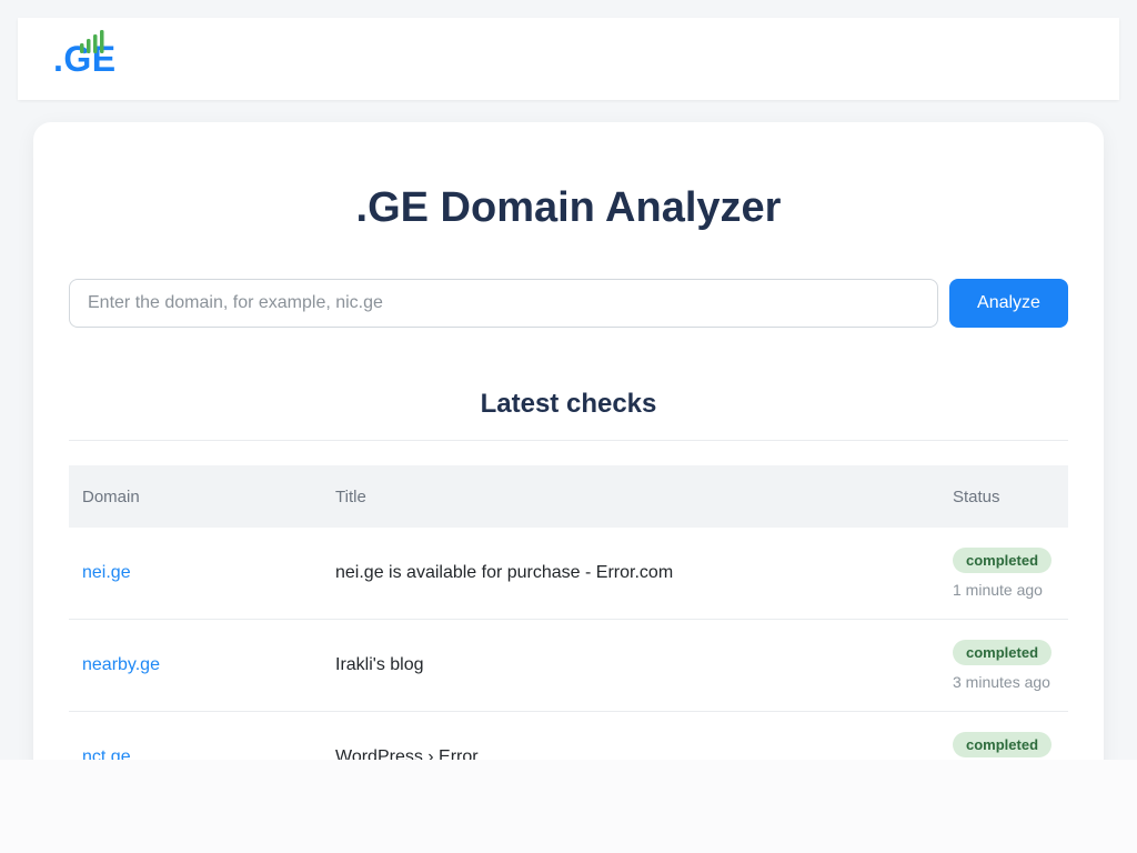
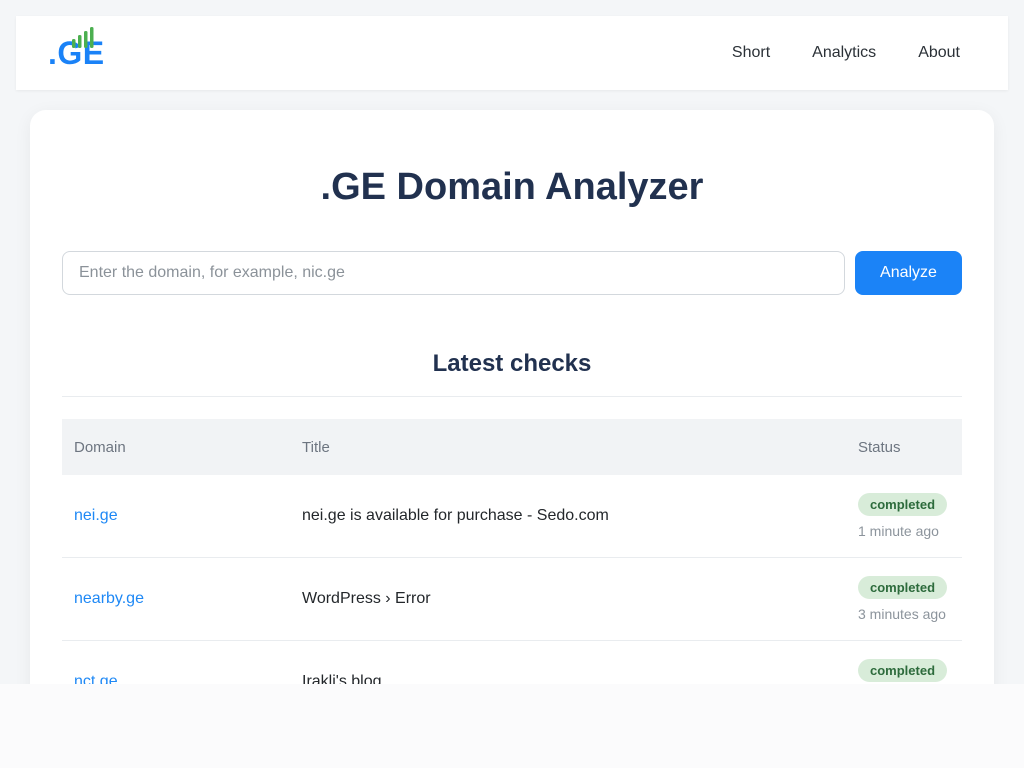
  .GE
+ Short
+ Analytics
+ About
  .GE Domain Analyzer
  Enter the domain, for example, nic.ge
  Analyze
  Latest checks
  Domain
  Title
  Status
  nei.ge
- nei.ge is available for purchase - Error.com
+ nei.ge is available for purchase - Sedo.com
  completed
  1 minute ago
  nearby.ge
- Irakli's blog
+ WordPress › Error
  completed
  3 minutes ago
  nct.ge
- WordPress › Error
+ Irakli's blog
  completed
